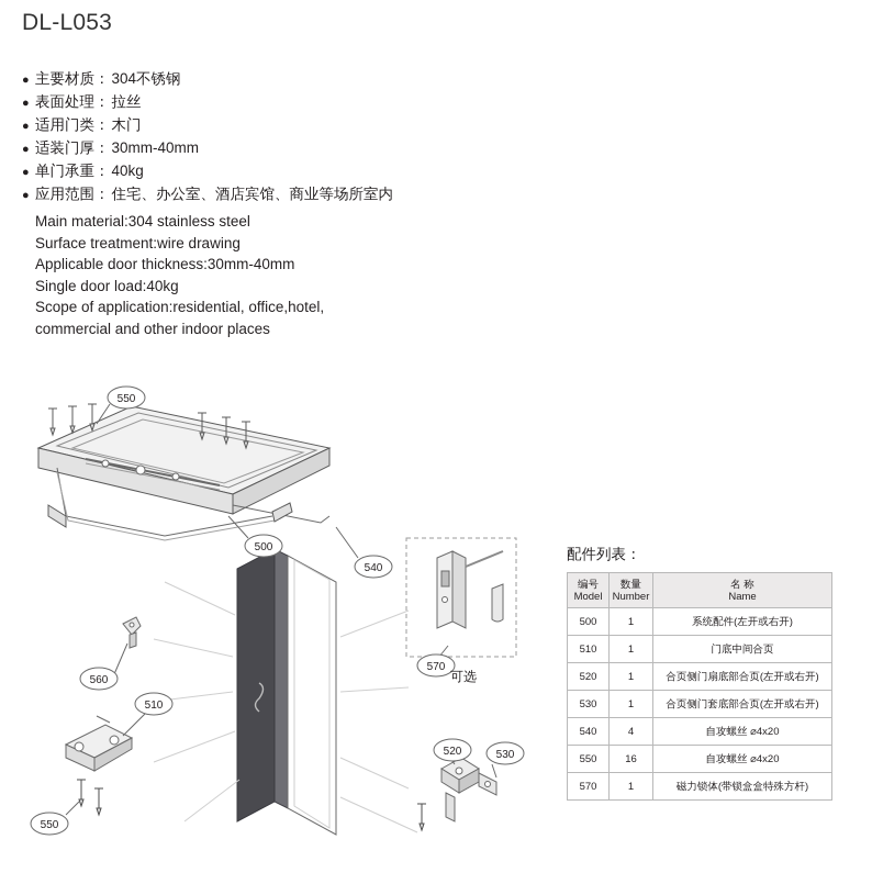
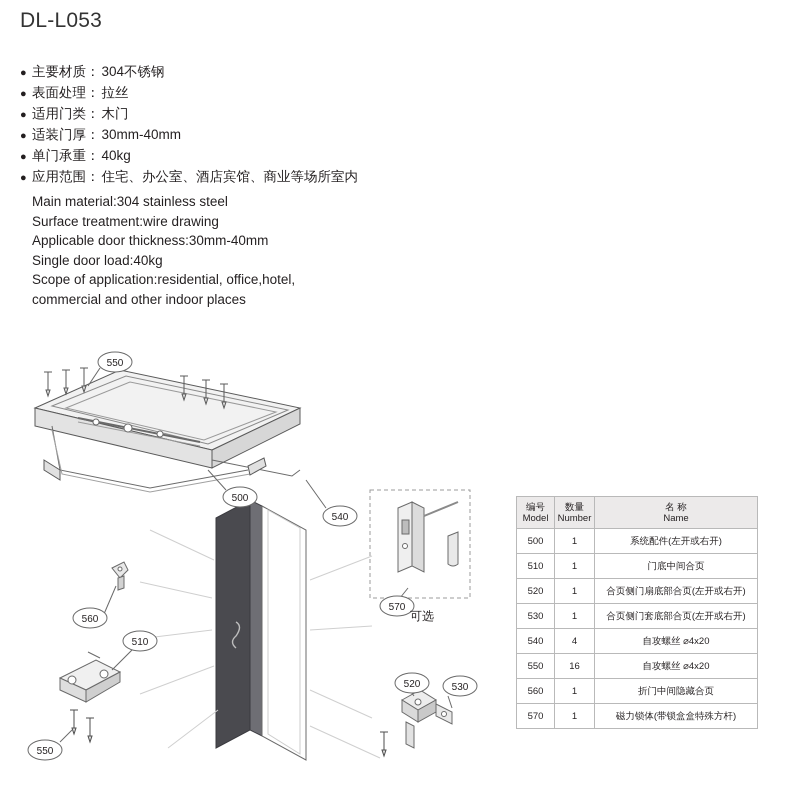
  DL-L053
  ●
  主要材质：
  304不锈钢
  ●
  表面处理：
  拉丝
  ●
  适用门类：
  木门
  ●
  适装门厚：
  30mm-40mm
  ●
  单门承重：
  40kg
  ●
  应用范围：
  住宅、办公室、酒店宾馆、商业等场所室内
  Main material:304 stainless steel
  Surface treatment:wire drawing
  Applicable door thickness:30mm-40mm
  Single door load:40kg
  Scope of application:residential, office,hotel,
  commercial and other indoor places
  550
  500
  540
  570
  560
  510
  550
  520
  530
  可选
- 配件列表：
  编号 Model	数量 Number	名 称 Name
  500	1	系统配件(左开或右开)
  510	1	门底中间合页
  520	1	合页侧门扇底部合页(左开或右开)
  530	1	合页侧门套底部合页(左开或右开)
  540	4	自攻螺丝 ⌀4x20
  550	16	自攻螺丝 ⌀4x20
+ 560	1	折门中间隐藏合页
  570	1	磁力锁体(带锁盒盒特殊方杆)
